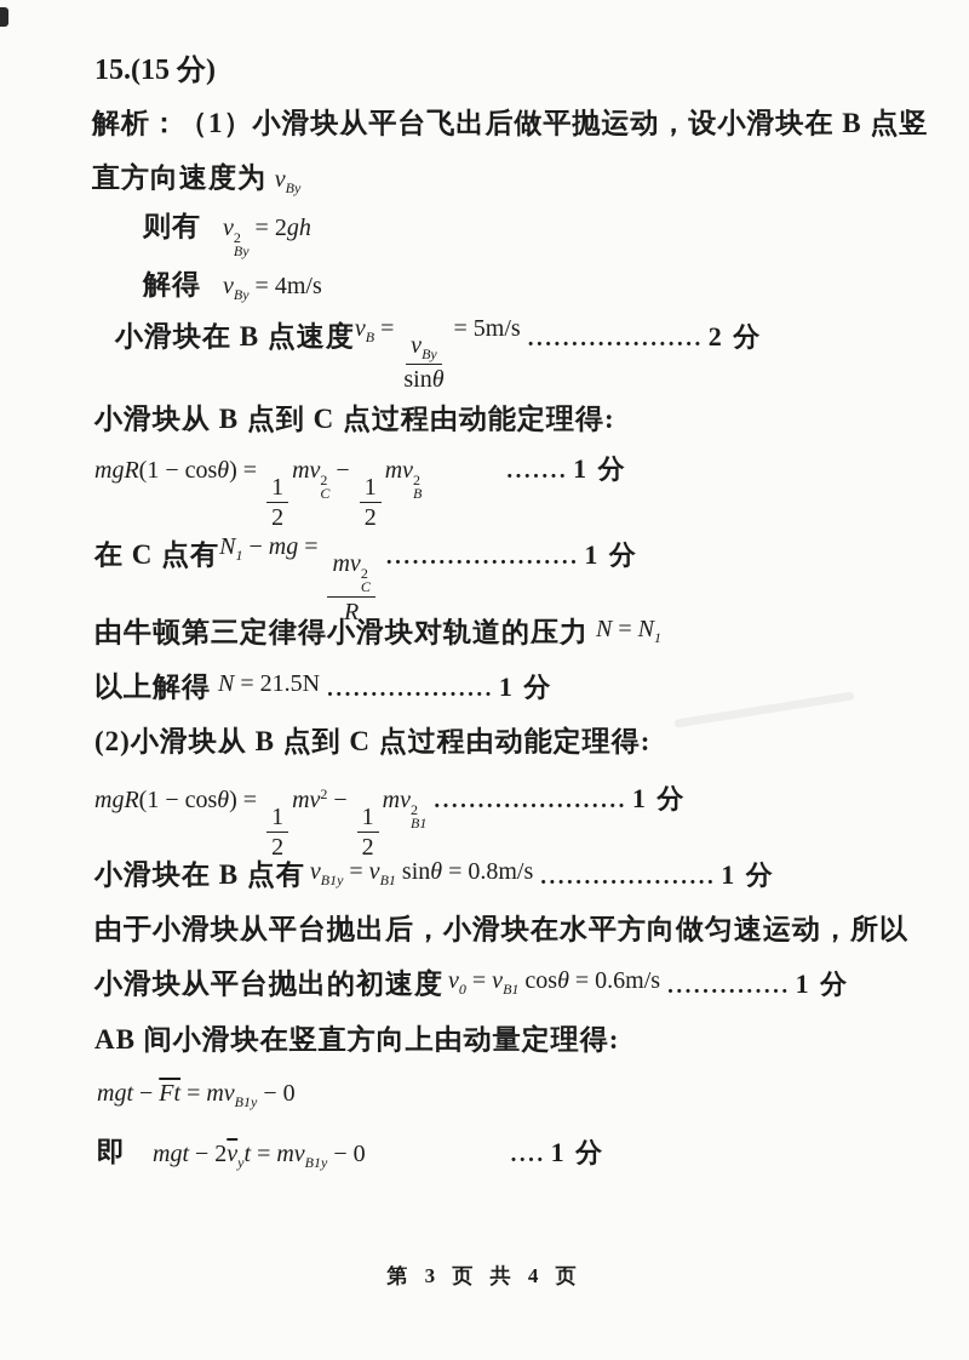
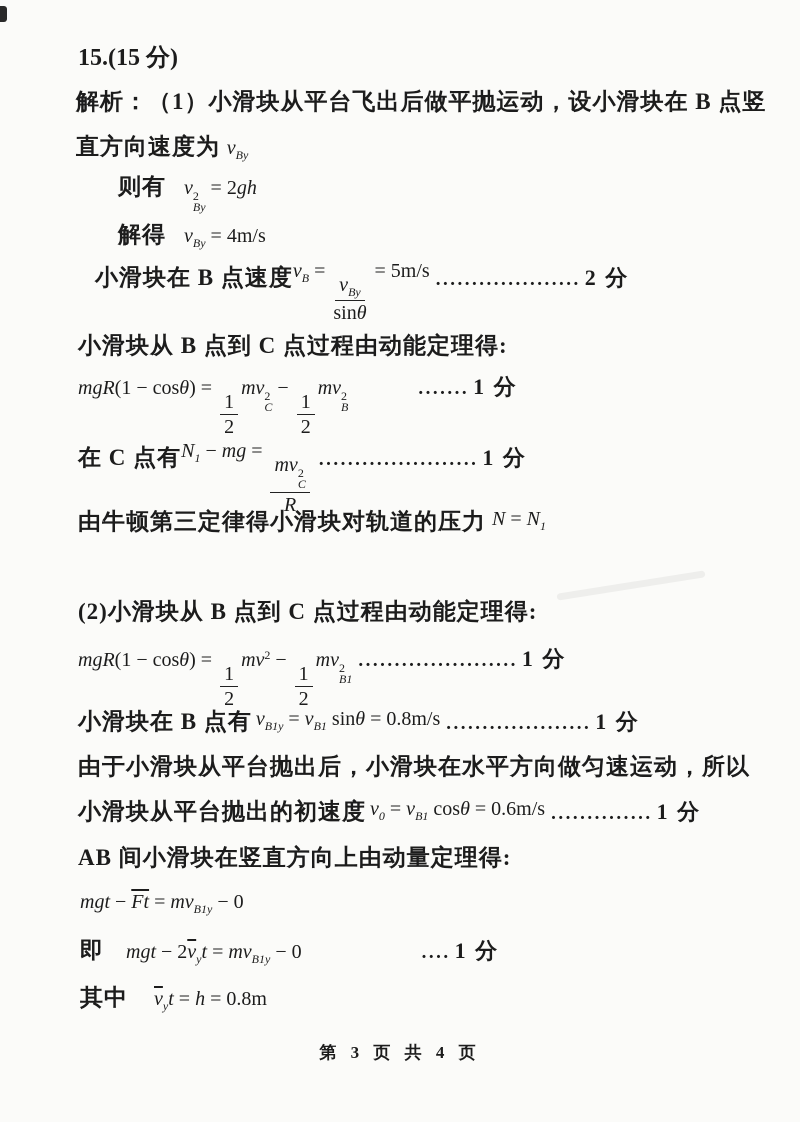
  15.(15 分)
  解析：（1）小滑块从平台飞出后做平抛运动，设小滑块在 B 点竖
  直方向速度为 vBy
  则有 v
  2
  By
  = 2gh
  解得 vBy = 4m/s
  小滑块在 B 点速度vB =
  vBy
  sinθ
  = 5m/s .................... 2 分
  小滑块从 B 点到 C 点过程由动能定理得:
  mgR(1 − cosθ) =
  1
  2
  mv
  2
  C
  −
  1
  2
  mv
  2
  B
  ....... 1 分
  在 C 点有N1 − mg =
  mv
  2
  C
  R
  ...................... 1 分
  由牛顿第三定律得小滑块对轨道的压力 N = N1
- 以上解得 N = 21.5N ................... 1 分
  (2)小滑块从 B 点到 C 点过程由动能定理得:
  mgR(1 − cosθ) =
  1
  2
  mv2 −
  1
  2
  mv
  2
  B1
  ...................... 1 分
  小滑块在 B 点有 vB1y = vB1 sinθ = 0.8m/s .................... 1 分
  由于小滑块从平台抛出后，小滑块在水平方向做匀速运动，所以
  小滑块从平台抛出的初速度 v0 = vB1 cosθ = 0.6m/s .............. 1 分
  AB 间小滑块在竖直方向上由动量定理得:
  mgt − Ft = mvB1y − 0
  即 mgt − 2vyt = mvB1y − 0 .... 1 分
+ 其中 vyt = h = 0.8m
  第 3 页 共 4 页
